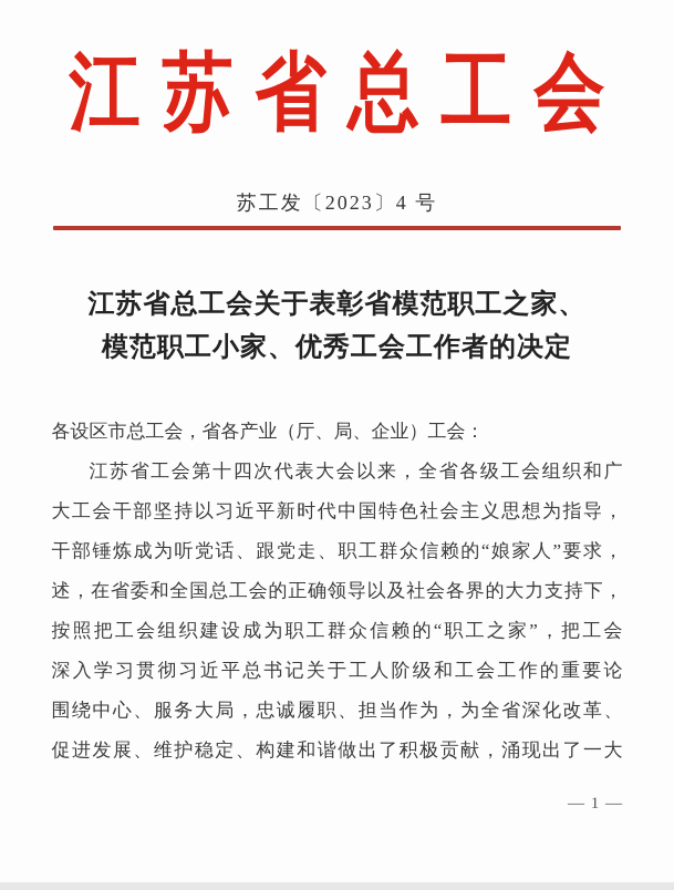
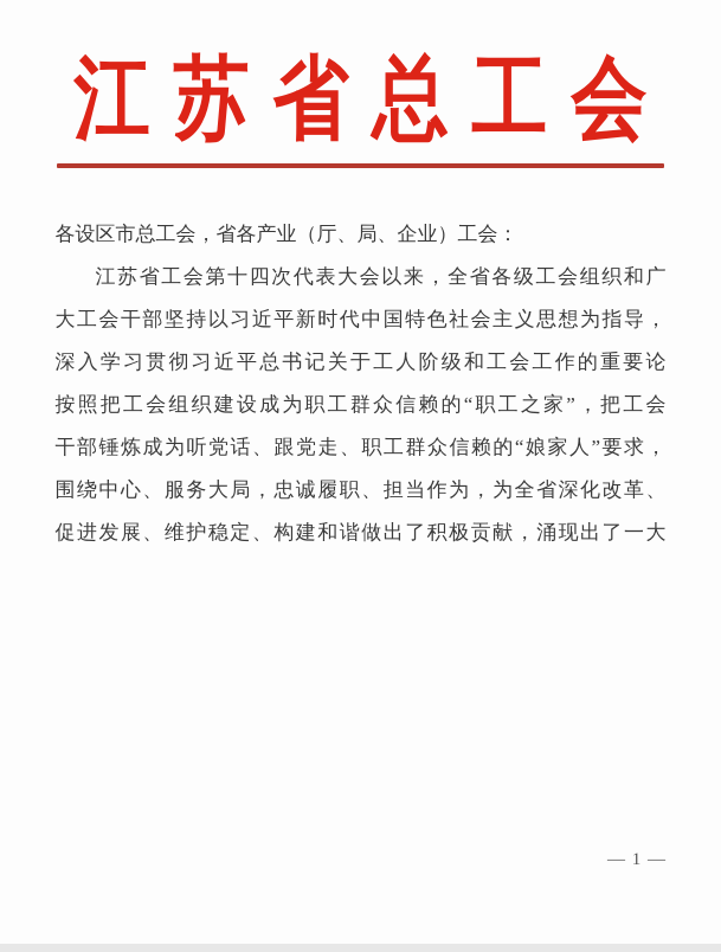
  江苏省总工会
- 苏工发〔2023〕4 号
- 江苏省总工会关于表彰省模范职工之家、
- 模范职工小家、优秀工会工作者的决定
  各设区市总工会，省各产业（厅、局、企业）工会：
  江苏省工会第十四次代表大会以来，全省各级工会组织和广
  大工会干部坚持以习近平新时代中国特色社会主义思想为指导，
- 干部锤炼成为听党话、跟党走、职工群众信赖的“娘家人”要求，
+ 深入学习贯彻习近平总书记关于工人阶级和工会工作的重要论
- 述，在省委和全国总工会的正确领导以及社会各界的大力支持下，
  按照把工会组织建设成为职工群众信赖的“职工之家”，把工会
- 深入学习贯彻习近平总书记关于工人阶级和工会工作的重要论
+ 干部锤炼成为听党话、跟党走、职工群众信赖的“娘家人”要求，
  围绕中心、服务大局，忠诚履职、担当作为，为全省深化改革、
  促进发展、维护稳定、构建和谐做出了积极贡献，涌现出了一大
  — 1 —
